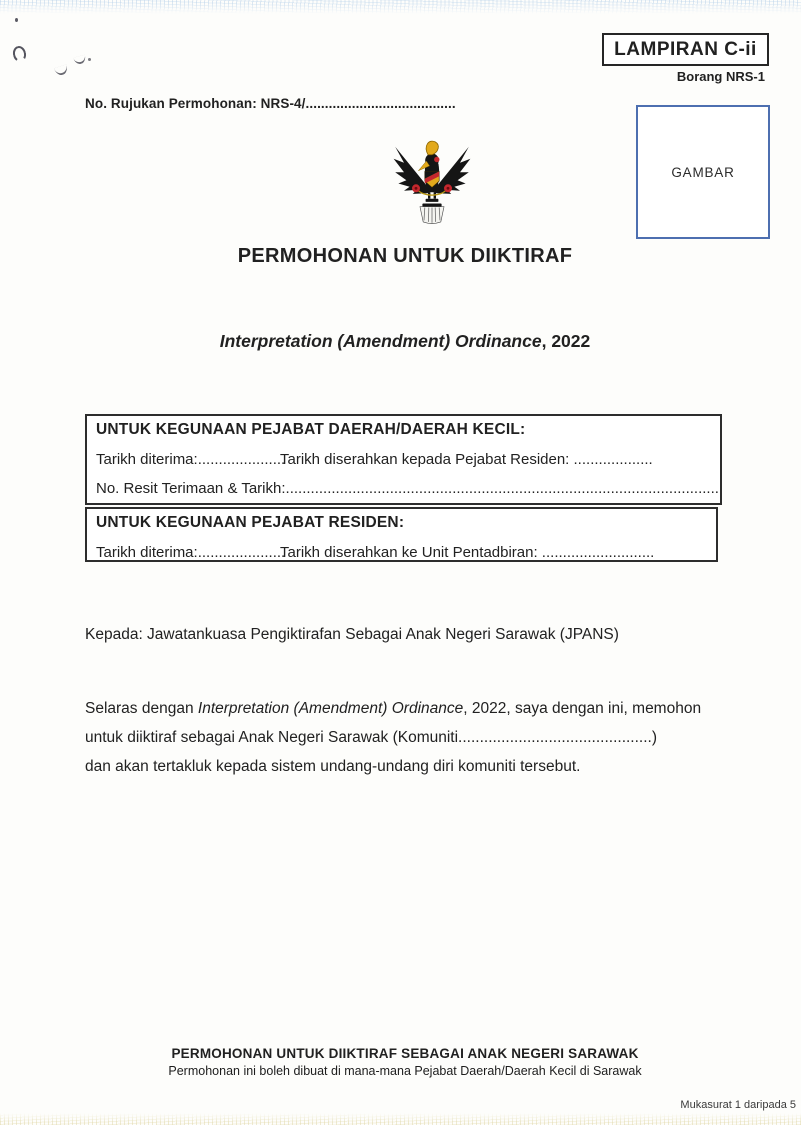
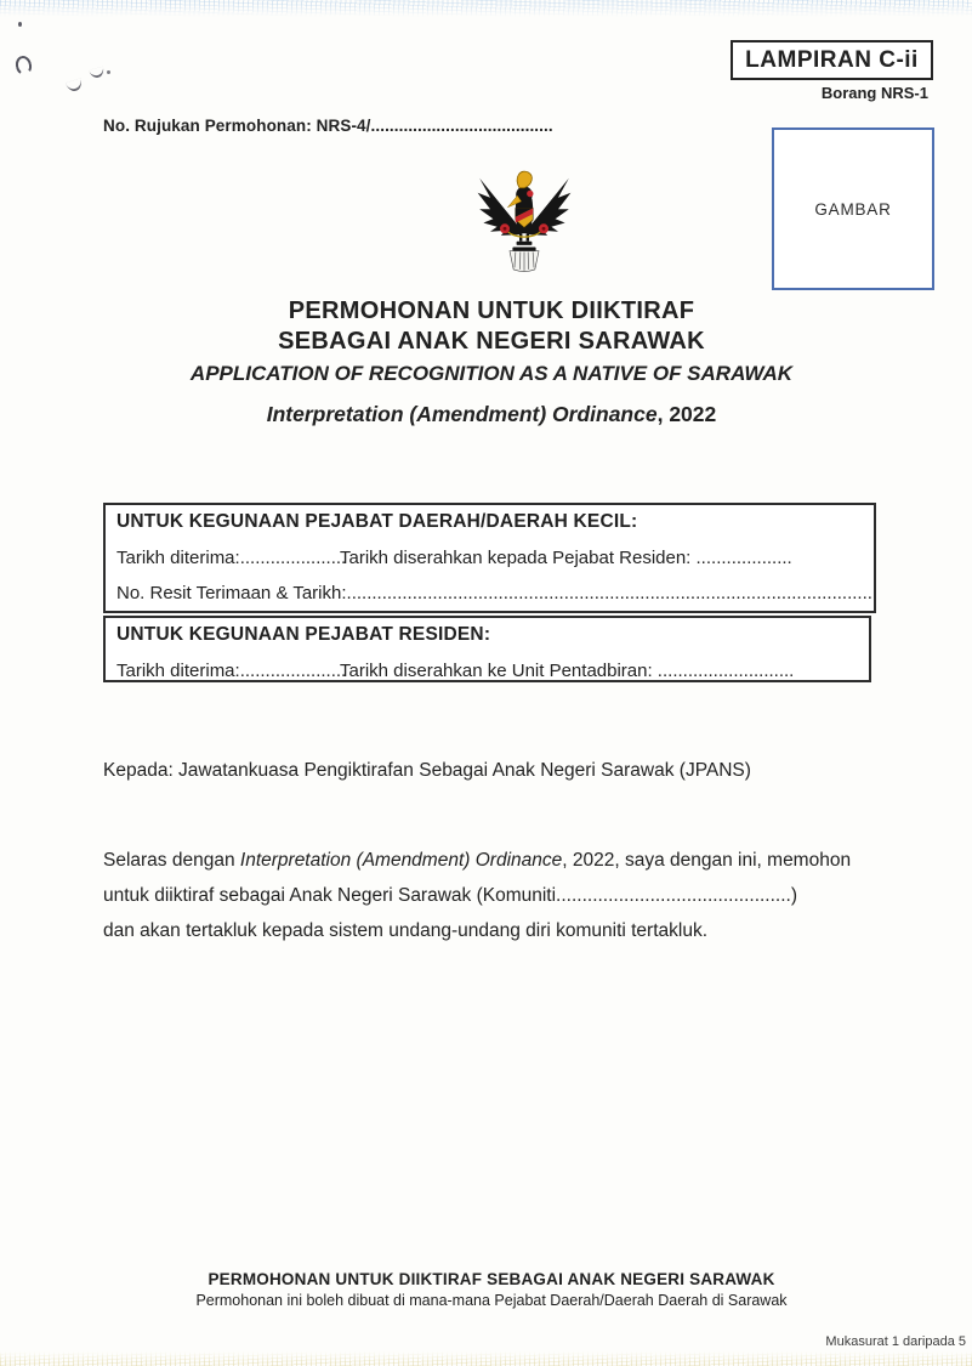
  LAMPIRAN C-ii
  Borang NRS-1
  No. Rujukan Permohonan: NRS-4/.......................................
  GAMBAR
  PERMOHONAN UNTUK DIIKTIRAF
+ SEBAGAI ANAK NEGERI SARAWAK
+ APPLICATION OF RECOGNITION AS A NATIVE OF SARAWAK
  Interpretation (Amendment) Ordinance, 2022
  UNTUK KEGUNAAN PEJABAT DAERAH/DAERAH KECIL:
  Tarikh diterima:....................Tarikh diserahkan kepada Pejabat Residen: ...................
  No. Resit Terimaan & Tarikh:........................................................................................................
  UNTUK KEGUNAAN PEJABAT RESIDEN:
  Tarikh diterima:....................Tarikh diserahkan ke Unit Pentadbiran: ...........................
  Kepada: Jawatankuasa Pengiktirafan Sebagai Anak Negeri Sarawak (JPANS)
  Selaras dengan Interpretation (Amendment) Ordinance, 2022, saya dengan ini, memohon
  untuk diiktiraf sebagai Anak Negeri Sarawak (Komuniti.............................................)
- dan akan tertakluk kepada sistem undang-undang diri komuniti tersebut.
+ dan akan tertakluk kepada sistem undang-undang diri komuniti tertakluk.
  PERMOHONAN UNTUK DIIKTIRAF SEBAGAI ANAK NEGERI SARAWAK
- Permohonan ini boleh dibuat di mana-mana Pejabat Daerah/Daerah Kecil di Sarawak
+ Permohonan ini boleh dibuat di mana-mana Pejabat Daerah/Daerah Daerah di Sarawak
  Mukasurat 1 daripada 5
